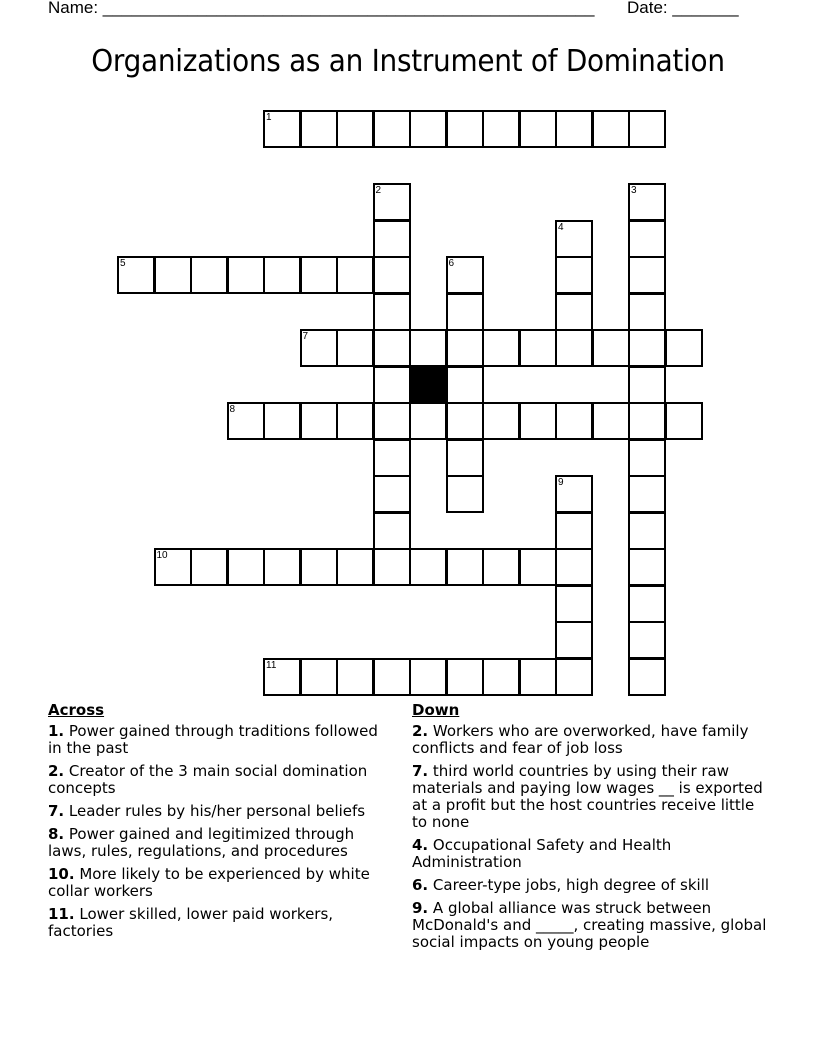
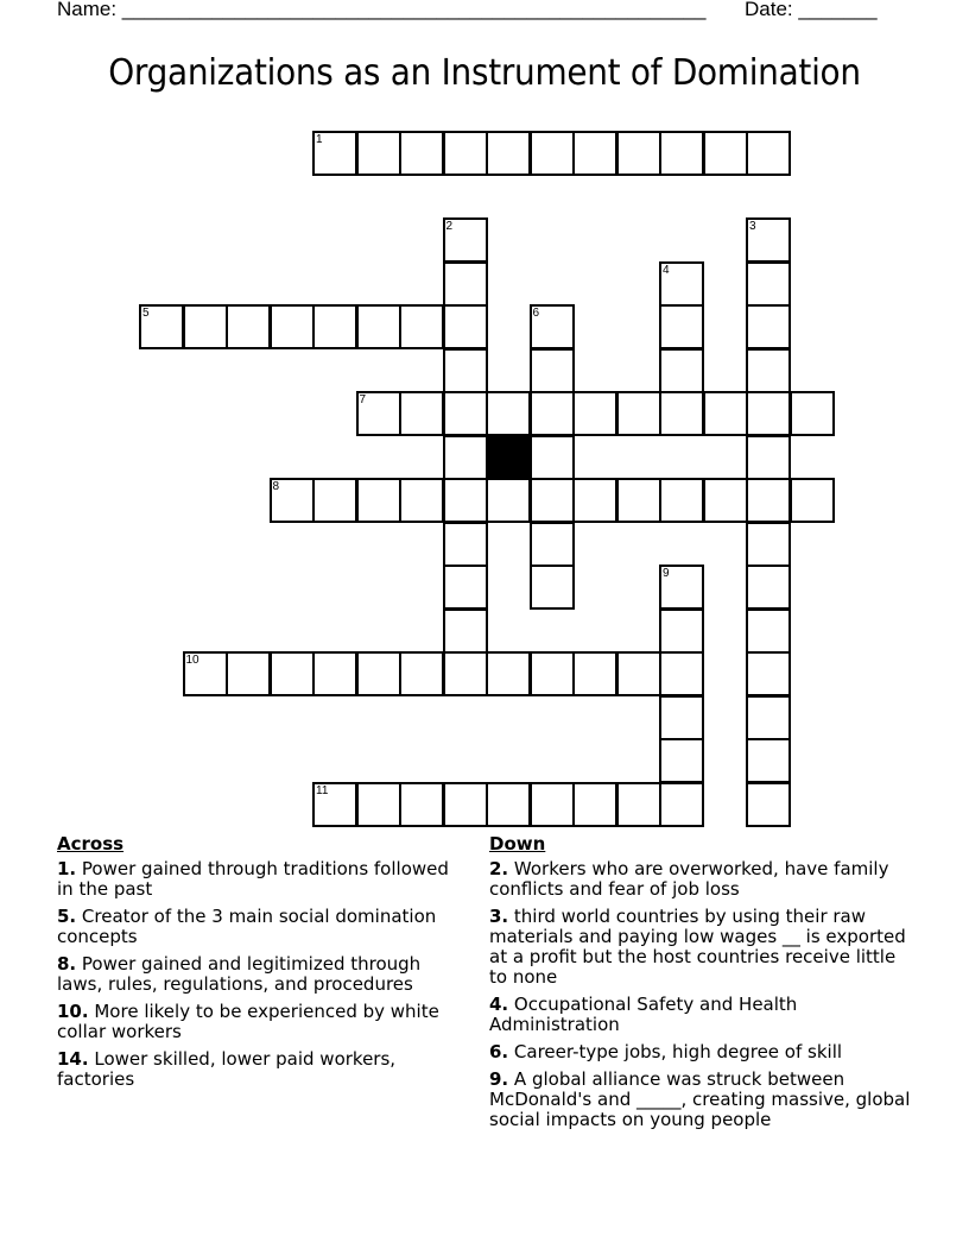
  Name: ____________________________________________________
  Date: _______
  Organizations as an Instrument of Domination
  1
  2
  3
  4
  5
  6
  7
  8
  9
  10
  11
  Across
  1. Power gained through traditions followed in the past
- 2. Creator of the 3 main social domination concepts
+ 5. Creator of the 3 main social domination concepts
- 7. Leader rules by his/her personal beliefs
  8. Power gained and legitimized through laws, rules, regulations, and procedures
  10. More likely to be experienced by white collar workers
- 11. Lower skilled, lower paid workers, factories
+ 14. Lower skilled, lower paid workers, factories
  Down
  2. Workers who are overworked, have family conflicts and fear of job loss
- 7. third world countries by using their raw materials and paying low wages __ is exported at a profit but the host countries receive little to none
+ 3. third world countries by using their raw materials and paying low wages __ is exported at a profit but the host countries receive little to none
  4. Occupational Safety and Health Administration
  6. Career-type jobs, high degree of skill
  9. A global alliance was struck between McDonald's and _____, creating massive, global social impacts on young people
